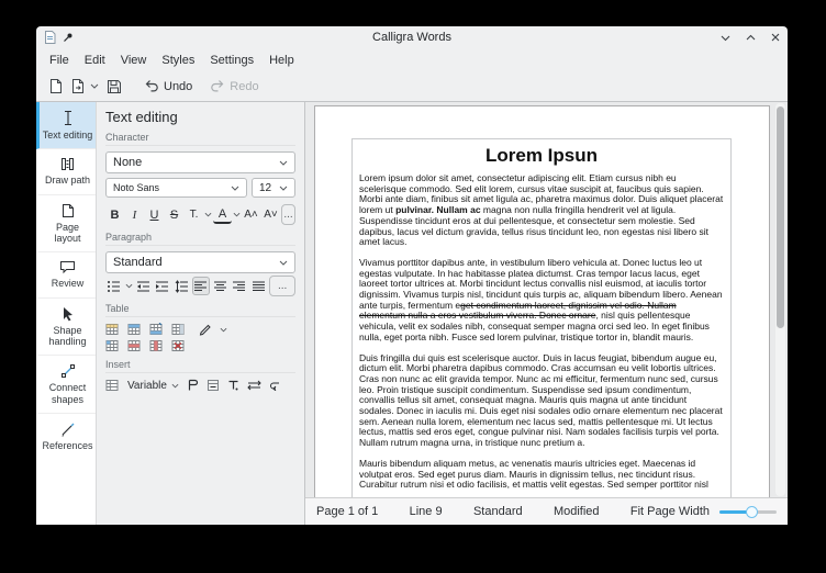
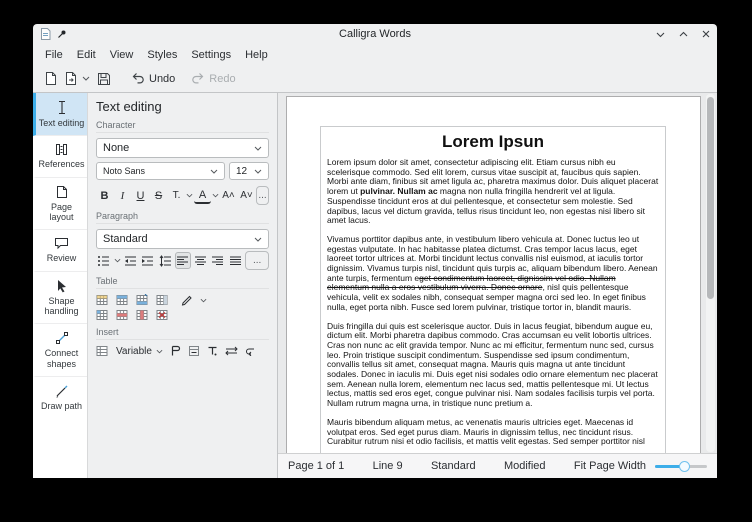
  Calligra Words
  File
  Edit
  View
  Styles
  Settings
  Help
  Undo
  Redo
  Text editing
- Draw path
+ References
  Page layout
  Review
  Shape handling
  Connect shapes
- References
+ Draw path
  Text editing
  Character
  None
  Noto Sans
  12
  B
  I
  U
  S
  T.
  A
  A˄
  A˅
  ...
  Paragraph
  Standard
  ...
  Table
  Insert
  Variable
  Lorem Ipsun
  Lorem ipsum dolor sit amet, consectetur adipiscing elit. Etiam cursus nibh eu scelerisque commodo. Sed elit lorem, cursus vitae suscipit at, faucibus quis sapien. Morbi ante diam, finibus sit amet ligula ac, pharetra maximus dolor. Duis aliquet placerat lorem ut pulvinar. Nullam ac magna non nulla fringilla hendrerit vel at ligula. Suspendisse tincidunt eros at dui pellentesque, et consectetur sem molestie. Sed dapibus, lacus vel dictum gravida, tellus risus tincidunt leo, non egestas nisi libero sit amet lacus.
  Vivamus porttitor dapibus ante, in vestibulum libero vehicula at. Donec luctus leo ut egestas vulputate. In hac habitasse platea dictumst. Cras tempor lacus lacus, eget laoreet tortor ultrices at. Morbi tincidunt lectus convallis nisl euismod, at iaculis tortor dignissim. Vivamus turpis nisl, tincidunt quis turpis ac, aliquam bibendum libero. Aenean ante turpis, fermentum eget condimentum laoreet, dignissim vel odio. Nullam elementum nulla a eros vestibulum viverra. Donec ornare, nisl quis pellentesque vehicula, velit ex sodales nibh, consequat semper magna orci sed leo. In eget finibus nulla, eget porta nibh. Fusce sed lorem pulvinar, tristique tortor in, blandit mauris.
  Duis fringilla dui quis est scelerisque auctor. Duis in lacus feugiat, bibendum augue eu, dictum elit. Morbi pharetra dapibus commodo. Cras accumsan eu velit lobortis ultrices. Cras non nunc ac elit gravida tempor. Nunc ac mi efficitur, fermentum nunc sed, cursus leo. Proin tristique suscipit condimentum. Suspendisse sed ipsum condimentum, convallis tellus sit amet, consequat magna. Mauris quis magna ut ante tincidunt sodales. Donec in iaculis mi. Duis eget nisi sodales odio ornare elementum nec placerat sem. Aenean nulla lorem, elementum nec lacus sed, mattis pellentesque mi. Ut lectus lectus, mattis sed eros eget, congue pulvinar nisi. Nam sodales facilisis turpis vel porta. Nullam rutrum magna urna, in tristique nunc pretium a.
  Mauris bibendum aliquam metus, ac venenatis mauris ultricies eget. Maecenas id volutpat eros. Sed eget purus diam. Mauris in dignissim tellus, nec tincidunt risus. Curabitur rutrum nisi et odio facilisis, et mattis velit egestas. Sed semper porttitor nisl
  Page 1 of 1
  Line 9
  Standard
  Modified
  Fit Page Width
